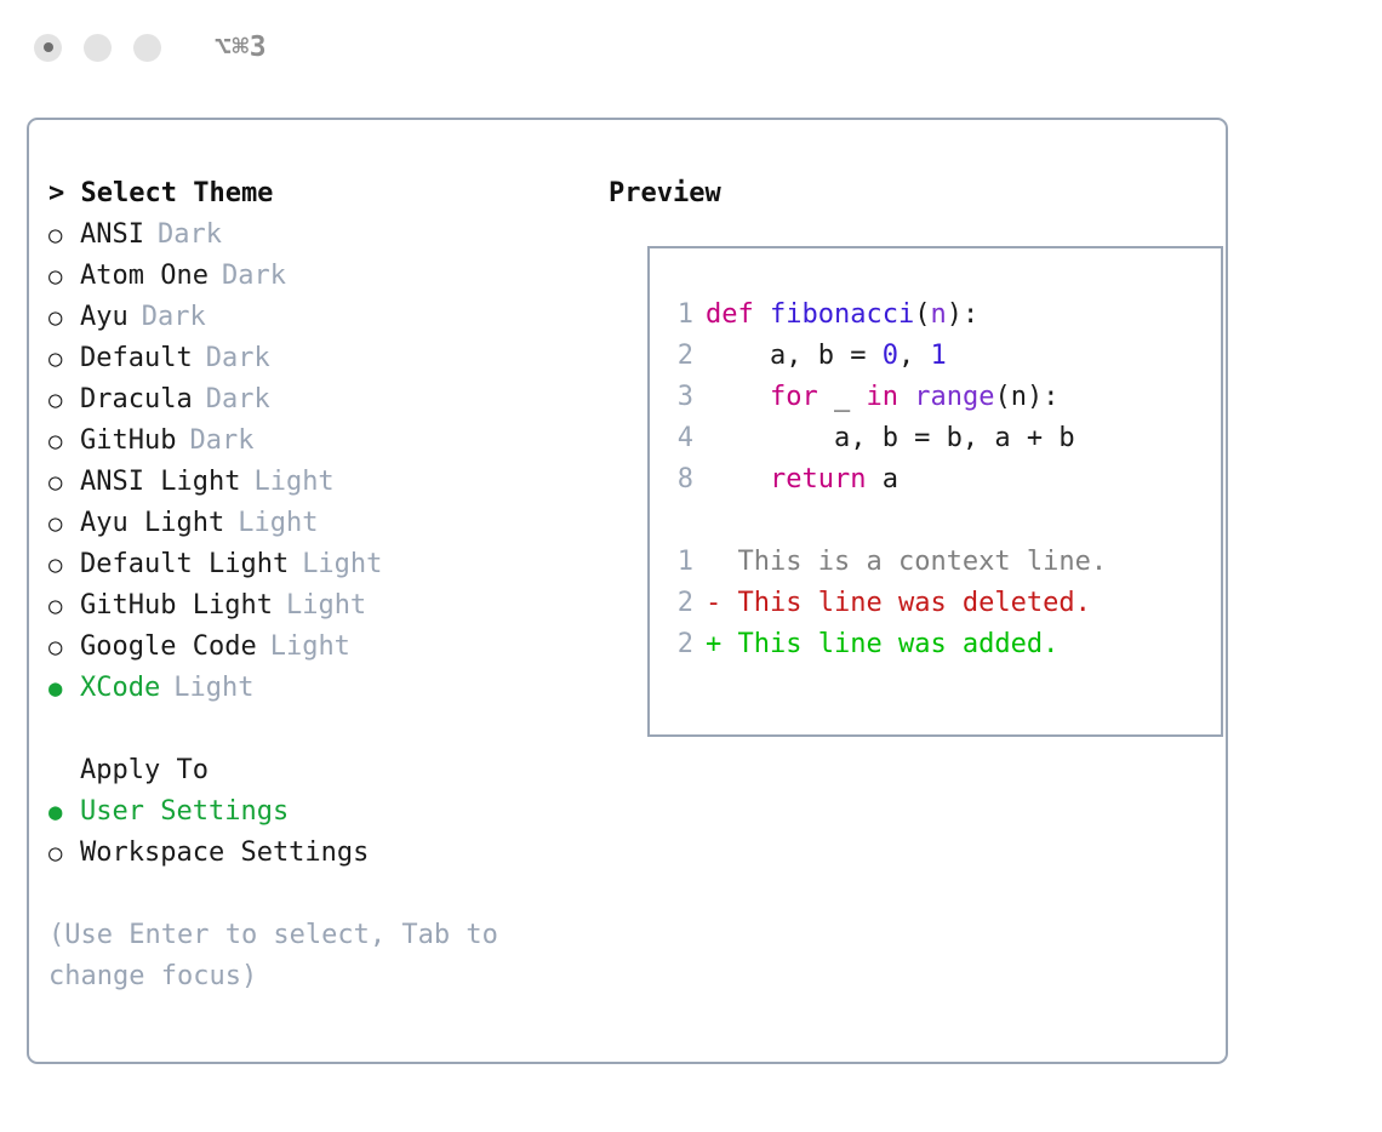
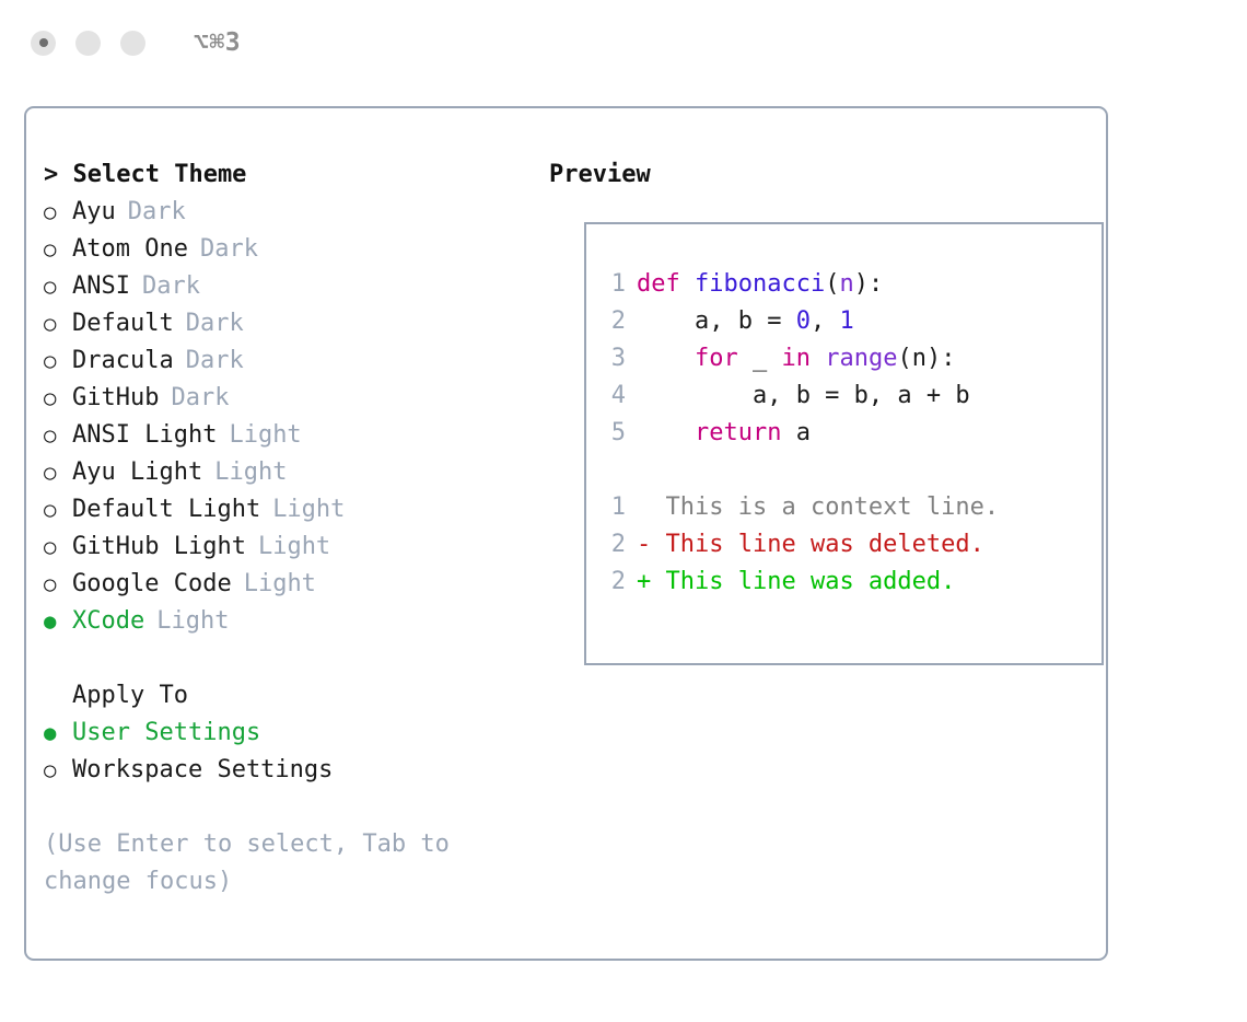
  ⌥⌘3
  > Select Theme
  ○
- ANSI
+ Ayu
  Dark
  ○
  Atom One
  Dark
  ○
- Ayu
+ ANSI
  Dark
  ○
  Default
  Dark
  ○
  Dracula
  Dark
  ○
  GitHub
  Dark
  ○
  ANSI Light
  Light
  ○
  Ayu Light
  Light
  ○
  Default Light
  Light
  ○
  GitHub Light
  Light
  ○
  Google Code
  Light
  ●
  XCode
  Light
  Apply To
  ●
  User Settings
  ○
  Workspace Settings
  (Use Enter to select, Tab to change focus)
  Preview
  1
  def fibonacci(n):
  2
  a, b = 0, 1
  3
  for _ in range(n):
  4
  a, b = b, a + b
- 8
+ 5
  return a
  1
  This is a context line.
  2
  -
  This line was deleted.
  2
  +
  This line was added.
